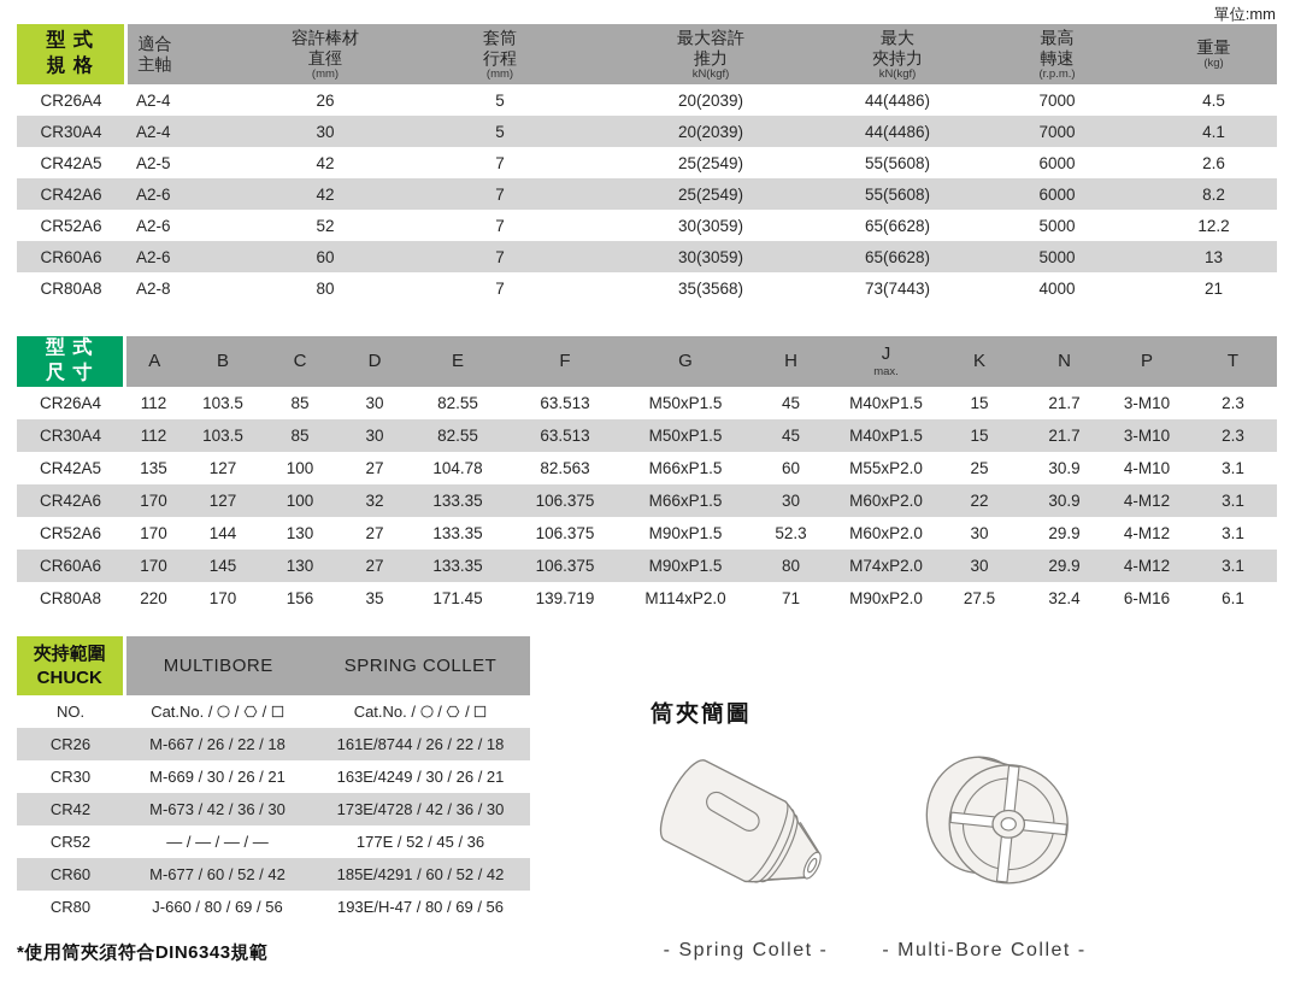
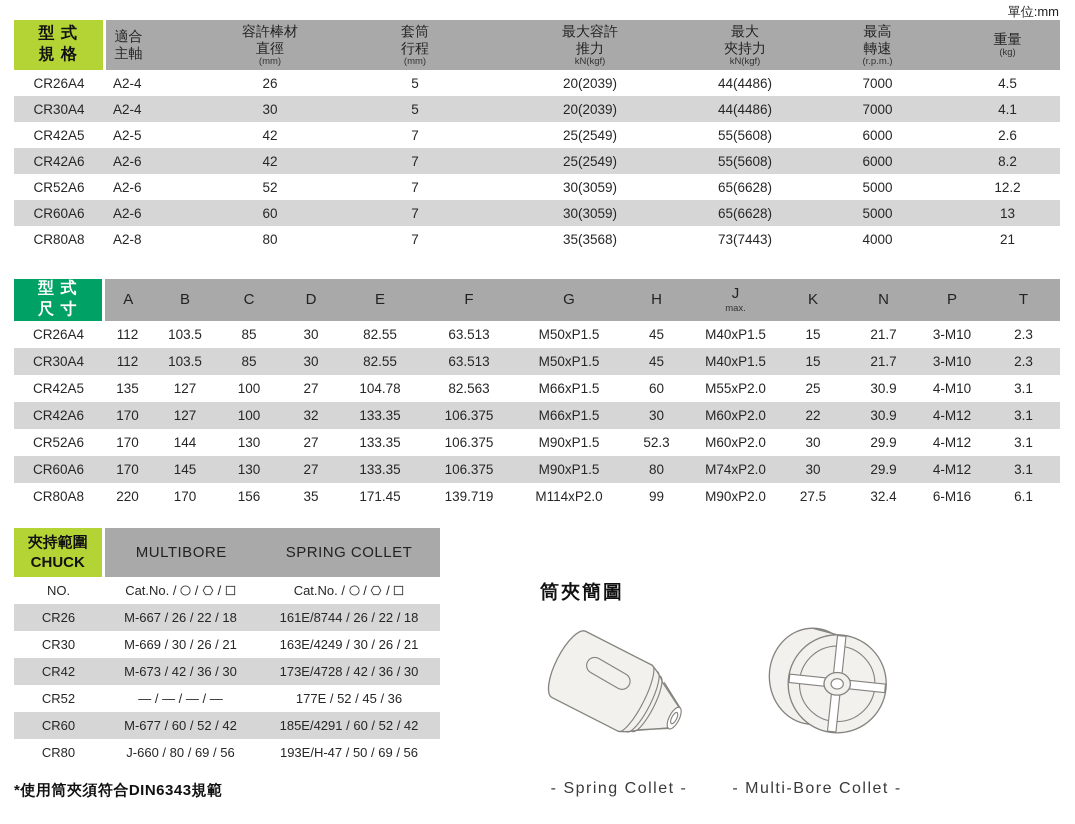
  單位:mm
  型 式 規 格	適合 主軸	容許棒材 直徑 (mm)	套筒 行程 (mm)	最大容許 推力 kN(kgf)	最大 夾持力 kN(kgf)	最高 轉速 (r.p.m.)	重量 (kg)
  CR26A4	A2-4	26	5	20(2039)	44(4486)	7000	4.5
  CR30A4	A2-4	30	5	20(2039)	44(4486)	7000	4.1
  CR42A5	A2-5	42	7	25(2549)	55(5608)	6000	2.6
  CR42A6	A2-6	42	7	25(2549)	55(5608)	6000	8.2
  CR52A6	A2-6	52	7	30(3059)	65(6628)	5000	12.2
  CR60A6	A2-6	60	7	30(3059)	65(6628)	5000	13
  CR80A8	A2-8	80	7	35(3568)	73(7443)	4000	21
  型 式 尺 寸	A	B	C	D	E	F	G	H	J max.	K	N	P	T
  CR26A4	112	103.5	85	30	82.55	63.513	M50xP1.5	45	M40xP1.5	15	21.7	3-M10	2.3
  CR30A4	112	103.5	85	30	82.55	63.513	M50xP1.5	45	M40xP1.5	15	21.7	3-M10	2.3
  CR42A5	135	127	100	27	104.78	82.563	M66xP1.5	60	M55xP2.0	25	30.9	4-M10	3.1
  CR42A6	170	127	100	32	133.35	106.375	M66xP1.5	30	M60xP2.0	22	30.9	4-M12	3.1
  CR52A6	170	144	130	27	133.35	106.375	M90xP1.5	52.3	M60xP2.0	30	29.9	4-M12	3.1
  CR60A6	170	145	130	27	133.35	106.375	M90xP1.5	80	M74xP2.0	30	29.9	4-M12	3.1
- CR80A8	220	170	156	35	171.45	139.719	M114xP2.0	71	M90xP2.0	27.5	32.4	6-M16	6.1
+ CR80A8	220	170	156	35	171.45	139.719	M114xP2.0	99	M90xP2.0	27.5	32.4	6-M16	6.1
  夾持範圍 CHUCK	MULTIBORE	SPRING COLLET
  NO.	Cat.No. / / /	Cat.No. / / /
  CR26	M-667 / 26 / 22 / 18	161E/8744 / 26 / 22 / 18
  CR30	M-669 / 30 / 26 / 21	163E/4249 / 30 / 26 / 21
  CR42	M-673 / 42 / 36 / 30	173E/4728 / 42 / 36 / 30
  CR52	— / — / — / —	177E / 52 / 45 / 36
  CR60	M-677 / 60 / 52 / 42	185E/4291 / 60 / 52 / 42
- CR80	J-660 / 80 / 69 / 56	193E/H-47 / 80 / 69 / 56
+ CR80	J-660 / 80 / 69 / 56	193E/H-47 / 50 / 69 / 56
  *使用筒夾須符合DIN6343規範
  筒夾簡圖
  - Spring Collet -
  - Multi-Bore Collet -
